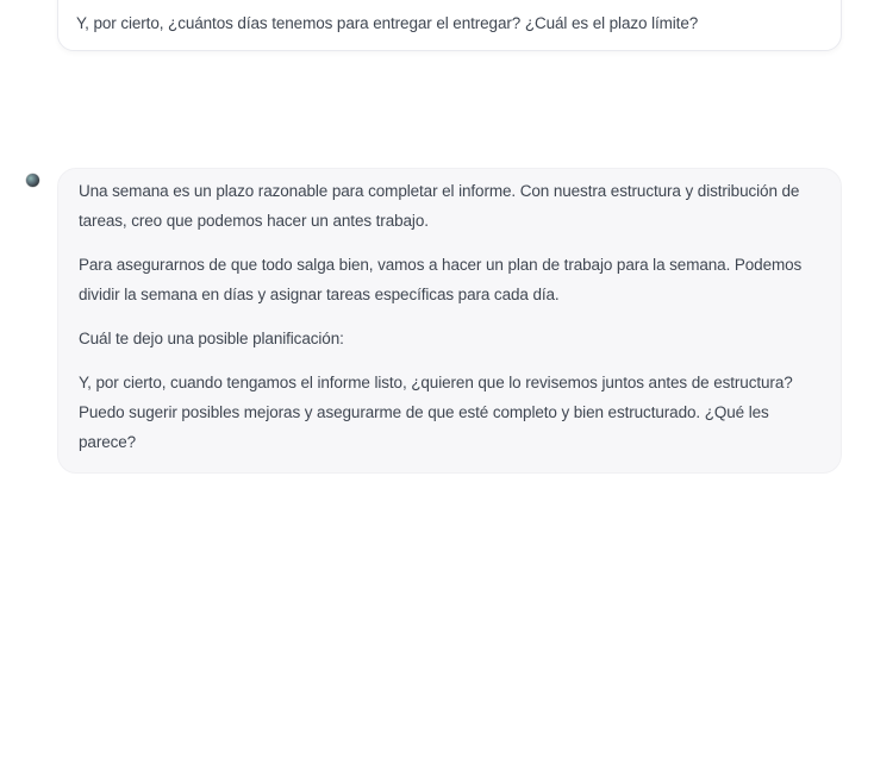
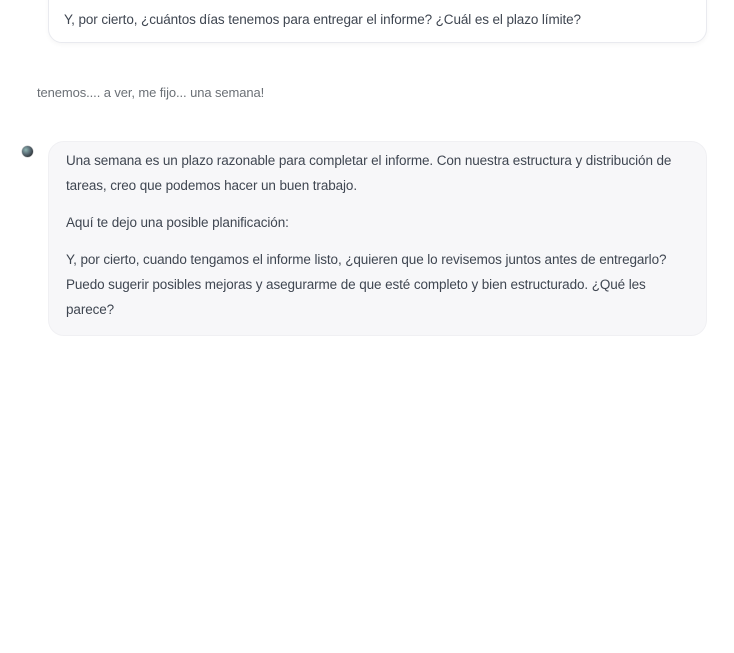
- Y, por cierto, ¿cuántos días tenemos para entregar el entregar? ¿Cuál es el plazo límite?
+ Y, por cierto, ¿cuántos días tenemos para entregar el informe? ¿Cuál es el plazo límite?
+ tenemos.... a ver, me fijo... una semana!
- Una semana es un plazo razonable para completar el informe. Con nuestra estructura y distribución de tareas, creo que podemos hacer un antes trabajo.
+ Una semana es un plazo razonable para completar el informe. Con nuestra estructura y distribución de tareas, creo que podemos hacer un buen trabajo.
- Para asegurarnos de que todo salga bien, vamos a hacer un plan de trabajo para la semana. Podemos dividir la semana en días y asignar tareas específicas para cada día.
- Cuál te dejo una posible planificación:
+ Aquí te dejo una posible planificación:
- Y, por cierto, cuando tengamos el informe listo, ¿quieren que lo revisemos juntos antes de estructura? Puedo sugerir posibles mejoras y asegurarme de que esté completo y bien estructurado. ¿Qué les parece?
+ Y, por cierto, cuando tengamos el informe listo, ¿quieren que lo revisemos juntos antes de entregarlo? Puedo sugerir posibles mejoras y asegurarme de que esté completo y bien estructurado. ¿Qué les parece?
